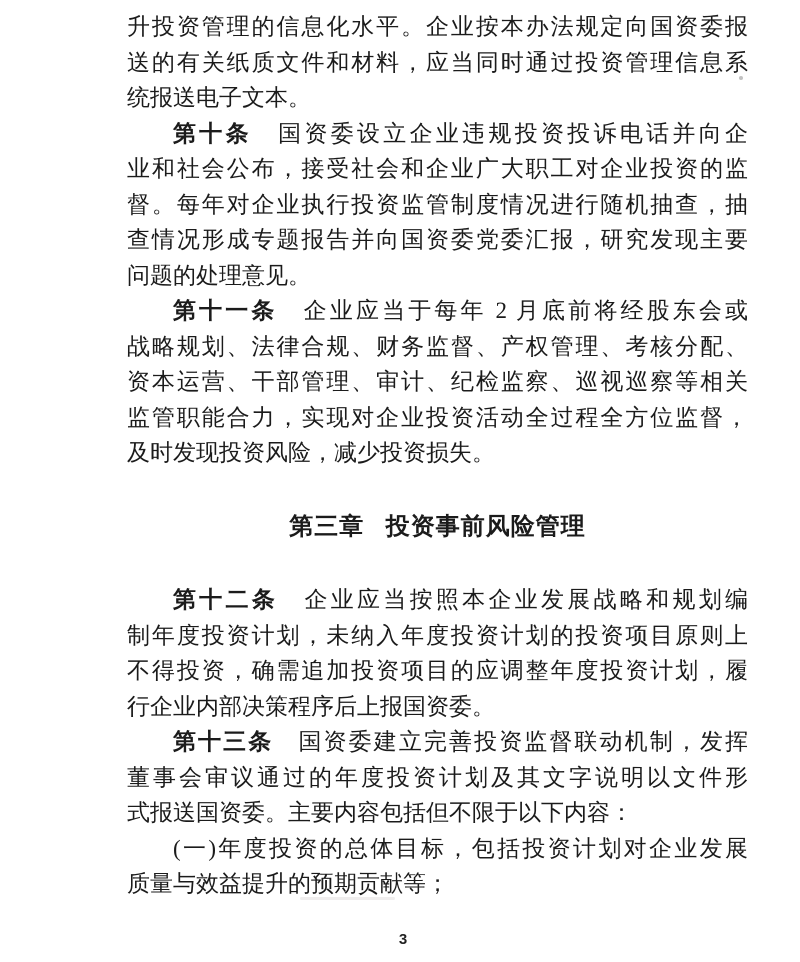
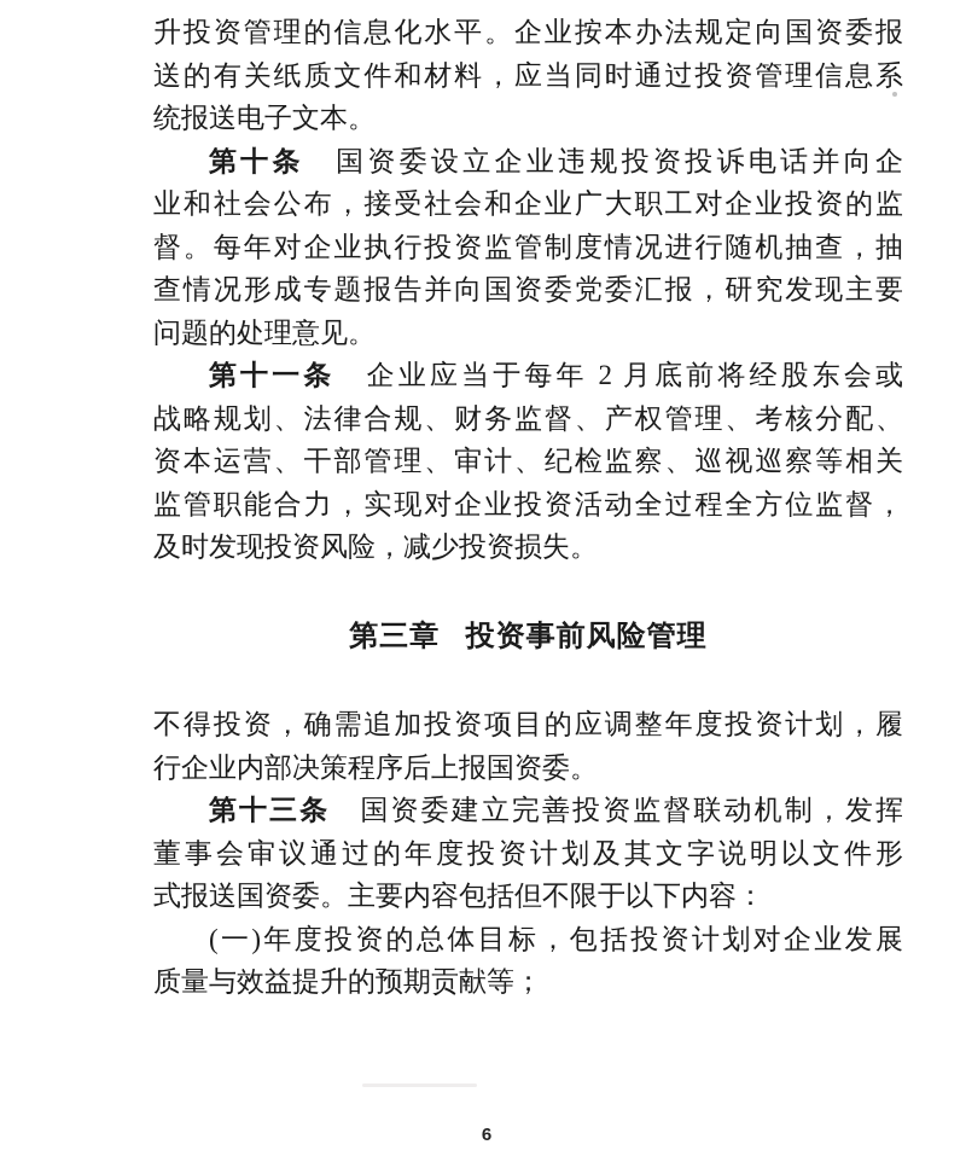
  升投资管理的信息化水平。企业按本办法规定向国资委报
  送的有关纸质文件和材料，应当同时通过投资管理信息系
  统报送电子文本。
  第十条 国资委设立企业违规投资投诉电话并向企
  业和社会公布，接受社会和企业广大职工对企业投资的监
  督。每年对企业执行投资监管制度情况进行随机抽查，抽
  查情况形成专题报告并向国资委党委汇报，研究发现主要
  问题的处理意见。
  第十一条 企业应当于每年 2 月底前将经股东会或
  战略规划、法律合规、财务监督、产权管理、考核分配、
  资本运营、干部管理、审计、纪检监察、巡视巡察等相关
  监管职能合力，实现对企业投资活动全过程全方位监督，
  及时发现投资风险，减少投资损失。
  第三章 投资事前风险管理
- 第十二条 企业应当按照本企业发展战略和规划编
- 制年度投资计划，未纳入年度投资计划的投资项目原则上
  不得投资，确需追加投资项目的应调整年度投资计划，履
  行企业内部决策程序后上报国资委。
  第十三条 国资委建立完善投资监督联动机制，发挥
  董事会审议通过的年度投资计划及其文字说明以文件形
  式报送国资委。主要内容包括但不限于以下内容：
  (一)年度投资的总体目标，包括投资计划对企业发展
  质量与效益提升的预期贡献等；
- 3
+ 6
